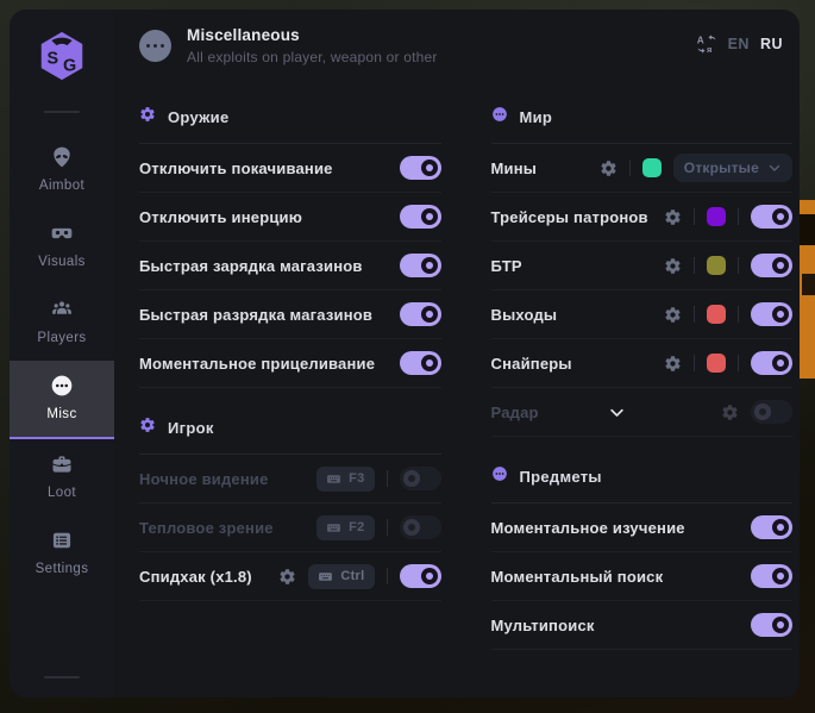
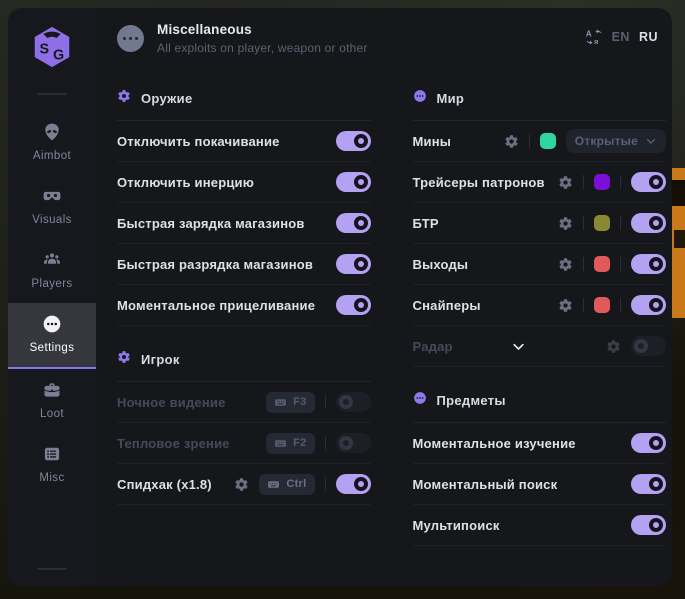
  S
  G
  Aimbot
  Visuals
  Players
- Misc
+ Settings
  Loot
- Settings
+ Misc
  Miscellaneous
  All exploits on player, weapon or other
  A
  я
  EN
  RU
  Оружие
  Отключить покачивание
  Отключить инерцию
  Быстрая зарядка магазинов
  Быстрая разрядка магазинов
  Моментальное прицеливание
  Игрок
  Ночное видение
  F3
  Тепловое зрение
  F2
  Спидхак (x1.8)
  Ctrl
  Мир
  Мины
  Открытые
  Трейсеры патронов
  БТР
  Выходы
  Снайперы
  Радар
  Предметы
  Моментальное изучение
  Моментальный поиск
  Мультипоиск
